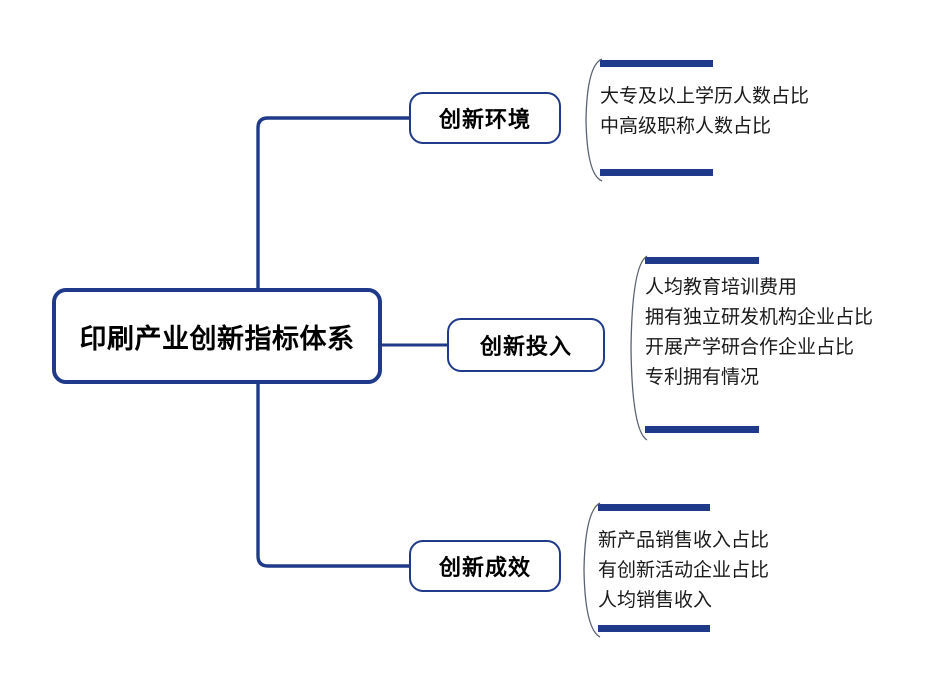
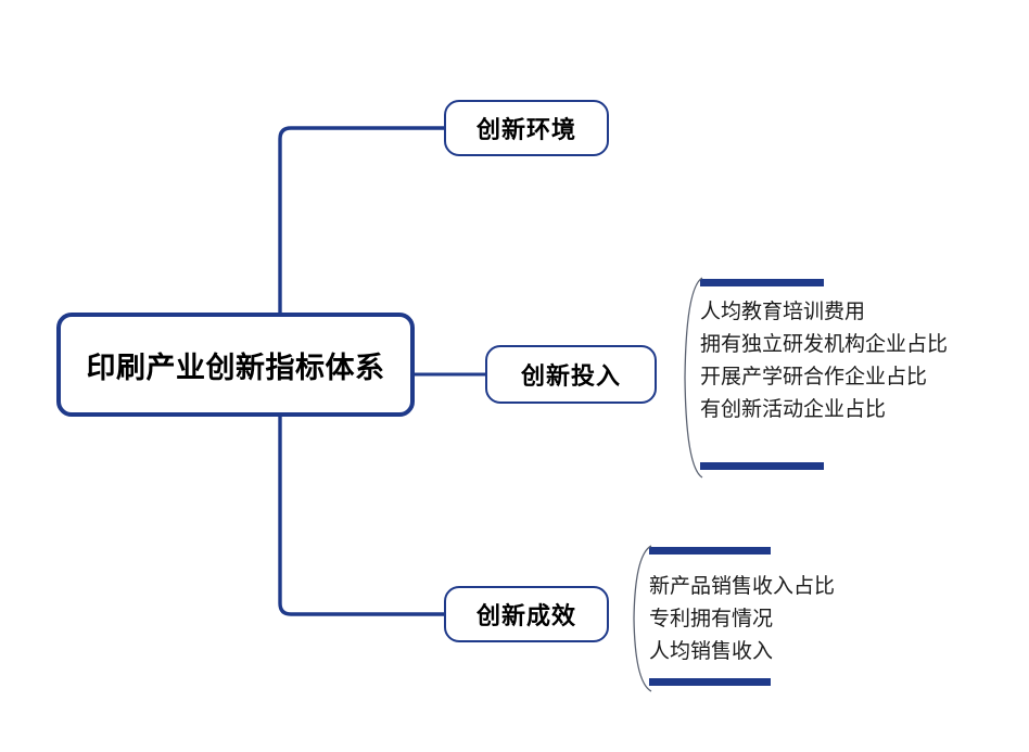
  印刷产业创新指标体系
  创新环境
  创新投入
  创新成效
- 大专及以上学历人数占比
- 中高级职称人数占比
  人均教育培训费用
  拥有独立研发机构企业占比
  开展产学研合作企业占比
- 专利拥有情况
+ 有创新活动企业占比
  新产品销售收入占比
- 有创新活动企业占比
+ 专利拥有情况
  人均销售收入
